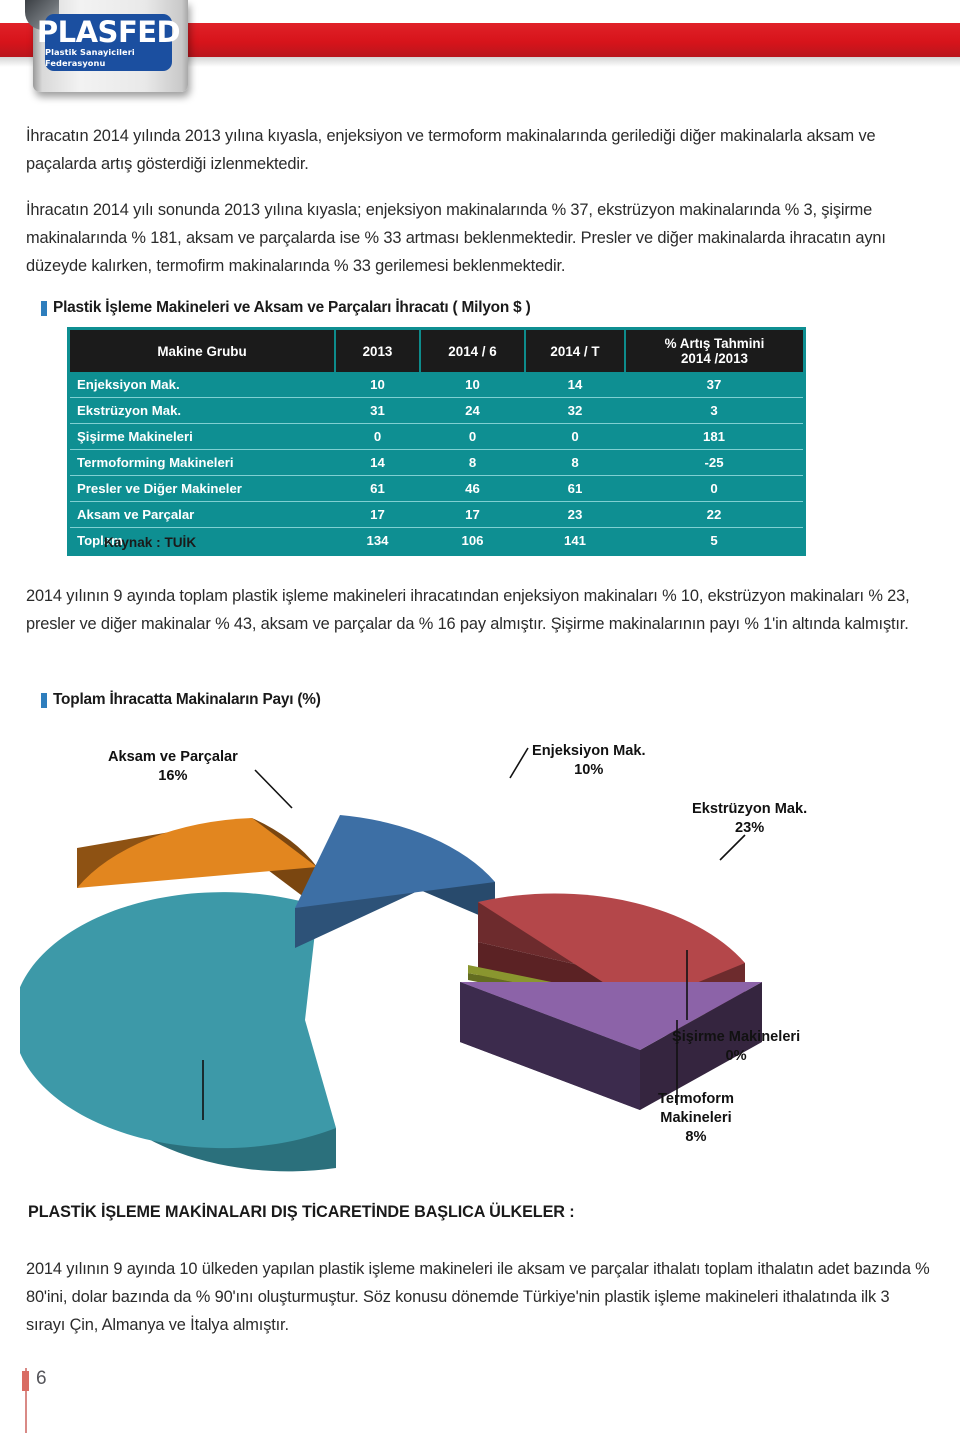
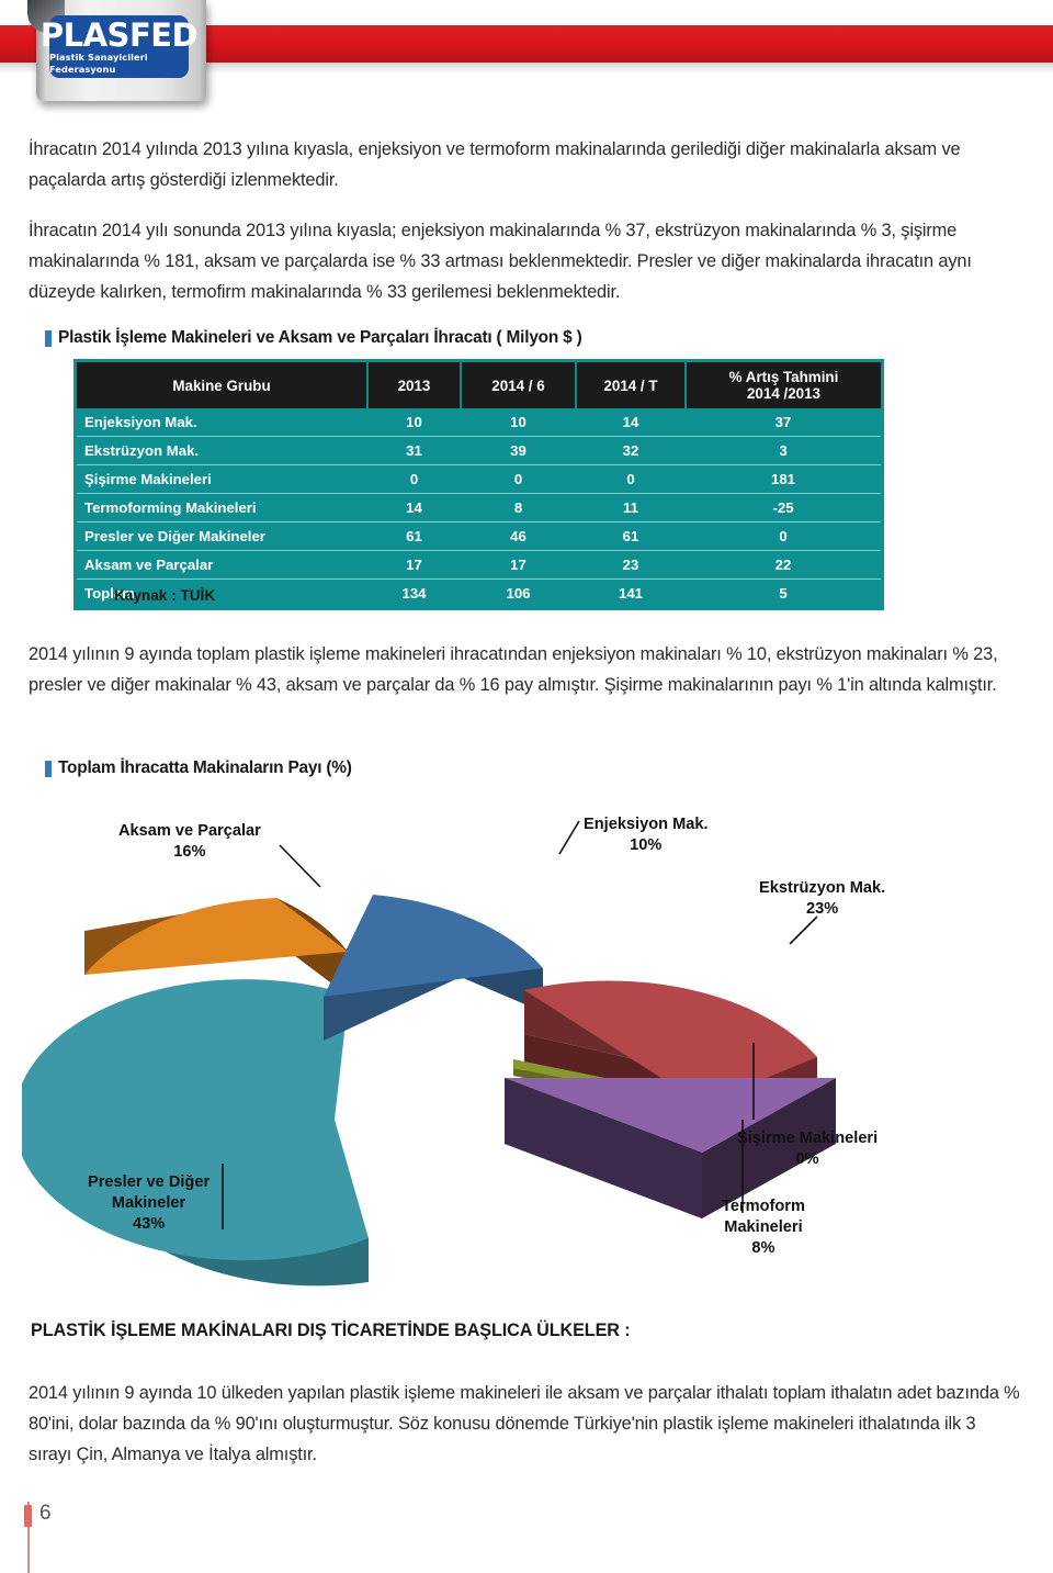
  PLASFED
  Plastik Sanayicileri Federasyonu
  İhracatın 2014 yılında 2013 yılına kıyasla, enjeksiyon ve termoform makinalarında gerilediği diğer makinalarla aksam ve paçalarda artış gösterdiği izlenmektedir.
  İhracatın 2014 yılı sonunda 2013 yılına kıyasla; enjeksiyon makinalarında % 37, ekstrüzyon makinalarında % 3, şişirme makinalarında % 181, aksam ve parçalarda ise % 33 artması beklenmektedir. Presler ve diğer makinalarda ihracatın aynı düzeyde kalırken, termofirm makinalarında % 33 gerilemesi beklenmektedir.
  Plastik İşleme Makineleri ve Aksam ve Parçaları İhracatı ( Milyon $ )
  Makine Grubu	2013	2014 / 6	2014 / T	% Artış Tahmini 2014 /2013
  Enjeksiyon Mak.	10	10	14	37
- Ekstrüzyon Mak.	31	24	32	3
+ Ekstrüzyon Mak.	31	39	32	3
  Şişirme Makineleri	0	0	0	181
- Termoforming Makineleri	14	8	8	-25
+ Termoforming Makineleri	14	8	11	-25
  Presler ve Diğer Makineler	61	46	61	0
  Aksam ve Parçalar	17	17	23	22
  Toplam	134	106	141	5
  Kaynak : TUİK
  2014 yılının 9 ayında toplam plastik işleme makineleri ihracatından enjeksiyon makinaları % 10, ekstrüzyon makinaları % 23, presler ve diğer makinalar % 43, aksam ve parçalar da % 16 pay almıştır. Şişirme makinalarının payı % 1'in altında kalmıştır.
  Toplam İhracatta Makinaların Payı (%)
  Aksam ve Parçalar
  16%
  Enjeksiyon Mak.
  10%
  Ekstrüzyon Mak.
  23%
  Şişirme Makineleri
  0%
  Termoform
  Makineleri
  8%
+ Presler ve Diğer
+ Makineler
+ 43%
  PLASTİK İŞLEME MAKİNALARI DIŞ TİCARETİNDE BAŞLICA ÜLKELER :
  2014 yılının 9 ayında 10 ülkeden yapılan plastik işleme makineleri ile aksam ve parçalar ithalatı toplam ithalatın adet bazında % 80'ini, dolar bazında da % 90'ını oluşturmuştur. Söz konusu dönemde Türkiye'nin plastik işleme makineleri ithalatında ilk 3 sırayı Çin, Almanya ve İtalya almıştır.
  6
